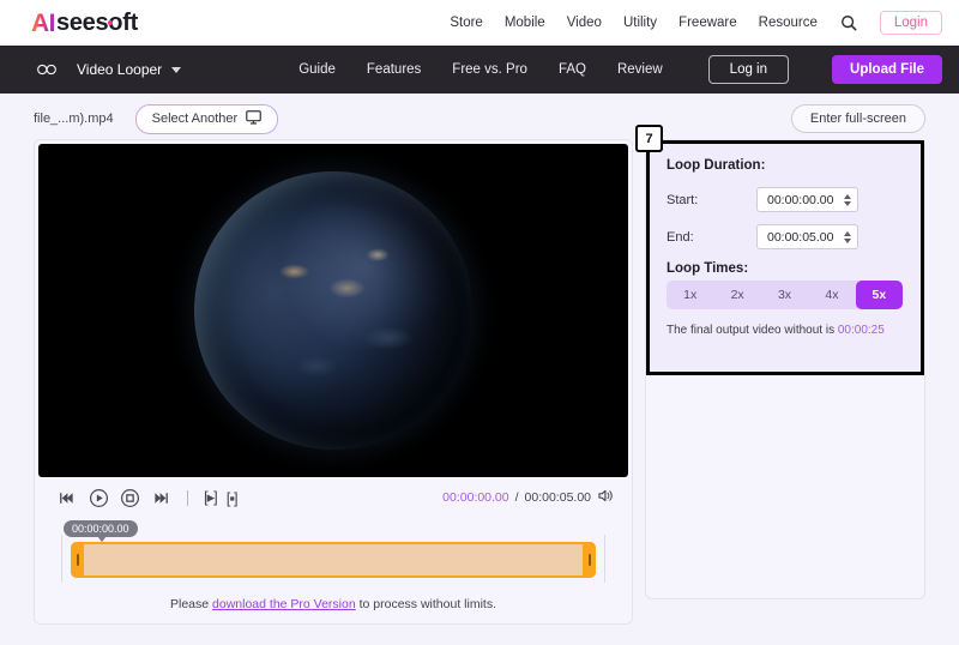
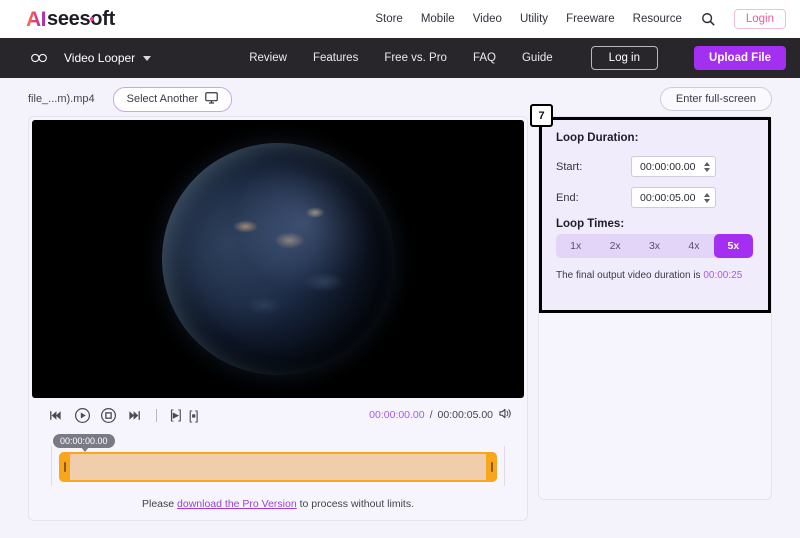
  AI
  seesoft
  Store
  Mobile
  Video
  Utility
  Freeware
  Resource
  Login
  Video Looper
- Guide
+ Review
  Features
  Free vs. Pro
  FAQ
- Review
+ Guide
  Log in
  Upload File
  file_...m).mp4
  Select Another
  Enter full-screen
  [▸]
  [▪]
  00:00:00.00
  /
  00:00:05.00
  00:00:00.00
  Please download the Pro Version to process without limits.
  7
  Loop Duration:
  Start:
  00:00:00.00
  End:
  00:00:05.00
  Loop Times:
  1x
  2x
  3x
  4x
  5x
- The final output video without is 00:00:25
+ The final output video duration is 00:00:25
